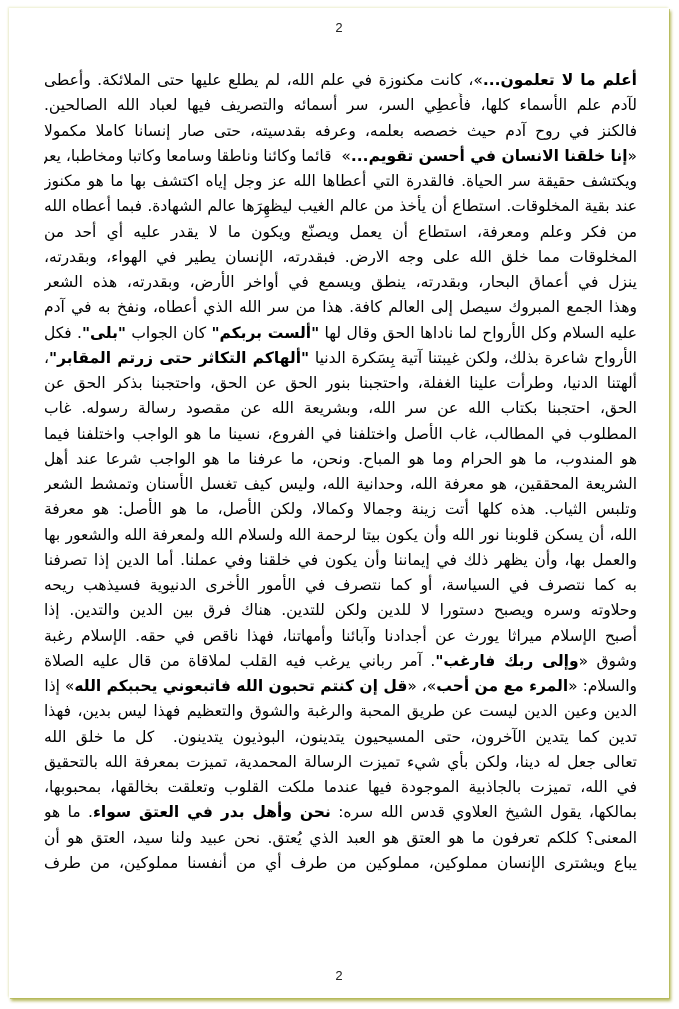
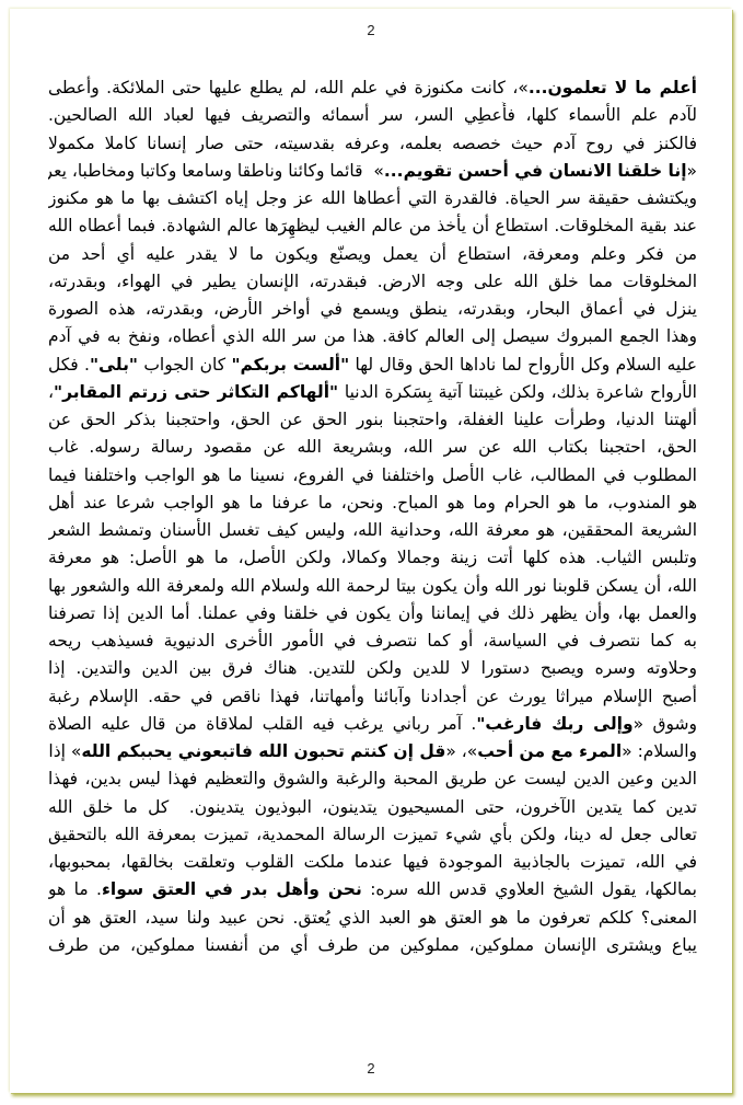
  2
  أعلم ما لا تعلمون...»، كانت مكنوزة في علم الله، لم يطلع عليها حتى الملائكة. وأعطى
  لآدم علم الأسماء كلها، فأُعطِي السر، سر أسمائه والتصريف فيها لعباد الله الصالحين.
  فالكنز في روح آدم حيث خصصه بعلمه، وعرفه بقدسيته، حتى صار إنسانا كاملا مكمولا
  «إنا خلقنا الانسان في أحسن تقويم...» قائما وكائنا وناطقا وسامعا وكاتبا ومخاطبا، يعر
  ويكتشف حقيقة سر الحياة. فالقدرة التي أعطاها الله عز وجل إياه اكتشف بها ما هو مكنوز
  عند بقية المخلوقات. استطاع أن يأخذ من عالم الغيب ليظهِرَها عالم الشهادة. فبما أعطاه الله
  من فكر وعلم ومعرفة، استطاع أن يعمل ويصنّع ويكون ما لا يقدر عليه أي أحد من
  المخلوقات مما خلق الله على وجه الارض. فبقدرته، الإنسان يطير في الهواء، وبقدرته،
- ينزل في أعماق البحار، وبقدرته، ينطق ويسمع في أواخر الأرض، وبقدرته، هذه الشعر
+ ينزل في أعماق البحار، وبقدرته، ينطق ويسمع في أواخر الأرض، وبقدرته، هذه الصورة
  وهذا الجمع المبروك سيصل إلى العالم كافة. هذا من سر الله الذي أعطاه، ونفخ به في آدم
  عليه السلام وكل الأرواح لما ناداها الحق وقال لها "ألست بربكم" كان الجواب "بلى". فكل
  الأرواح شاعرة بذلك، ولكن غيبتنا آتية بِسَكرة الدنيا "ألهاكم التكاثر حتى زرتم المقابر"،
  ألهتنا الدنيا، وطرأت علينا الغفلة، واحتجبنا بنور الحق عن الحق، واحتجبنا بذكر الحق عن
  الحق، احتجبنا بكتاب الله عن سر الله، وبشريعة الله عن مقصود رسالة رسوله. غاب
  المطلوب في المطالب، غاب الأصل واختلفنا في الفروع، نسينا ما هو الواجب واختلفنا فيما
  هو المندوب، ما هو الحرام وما هو المباح. ونحن، ما عرفنا ما هو الواجب شرعا عند أهل
  الشريعة المحققين، هو معرفة الله، وحدانية الله، وليس كيف تغسل الأسنان وتمشط الشعر
  وتلبس الثياب. هذه كلها أتت زينة وجمالا وكمالا، ولكن الأصل، ما هو الأصل: هو معرفة
  الله، أن يسكن قلوبنا نور الله وأن يكون بيتا لرحمة الله ولسلام الله ولمعرفة الله والشعور بها
  والعمل بها، وأن يظهر ذلك في إيماننا وأن يكون في خلقنا وفي عملنا. أما الدين إذا تصرفنا
  به كما نتصرف في السياسة، أو كما نتصرف في الأمور الأخرى الدنيوية فسيذهب ريحه
  وحلاوته وسره ويصبح دستورا لا للدين ولكن للتدين. هناك فرق بين الدين والتدين. إذا
  أصبح الإسلام ميراثا يورث عن أجدادنا وآبائنا وأمهاتنا، فهذا ناقص في حقه. الإسلام رغبة
  وشوق «وإلى ربك فارغب". آمر رباني يرغب فيه القلب لملاقاة من قال عليه الصلاة
  والسلام: «المرء مع من أحب»، «قل إن كنتم تحبون الله فاتبعوني يحببكم الله» إذا
  الدين وعين الدين ليست عن طريق المحبة والرغبة والشوق والتعظيم فهذا ليس بدين، فهذا
  تدين كما يتدين الآخرون، حتى المسيحيون يتدينون، البوذيون يتدينون. كل ما خلق الله
  تعالى جعل له دينا، ولكن بأي شيء تميزت الرسالة المحمدية، تميزت بمعرفة الله بالتحقيق
  في الله، تميزت بالجاذبية الموجودة فيها عندما ملكت القلوب وتعلقت بخالقها، بمحبوبها،
  بمالكها، يقول الشيخ العلاوي قدس الله سره: نحن وأهل بدر في العتق سواء. ما هو
  المعنى؟ كلكم تعرفون ما هو العتق هو العبد الذي يُعتق. نحن عبيد ولنا سيد، العتق هو أن
  يباع ويشترى الإنسان مملوكين، مملوكين من طرف أي من أنفسنا مملوكين، من طرف
  2
